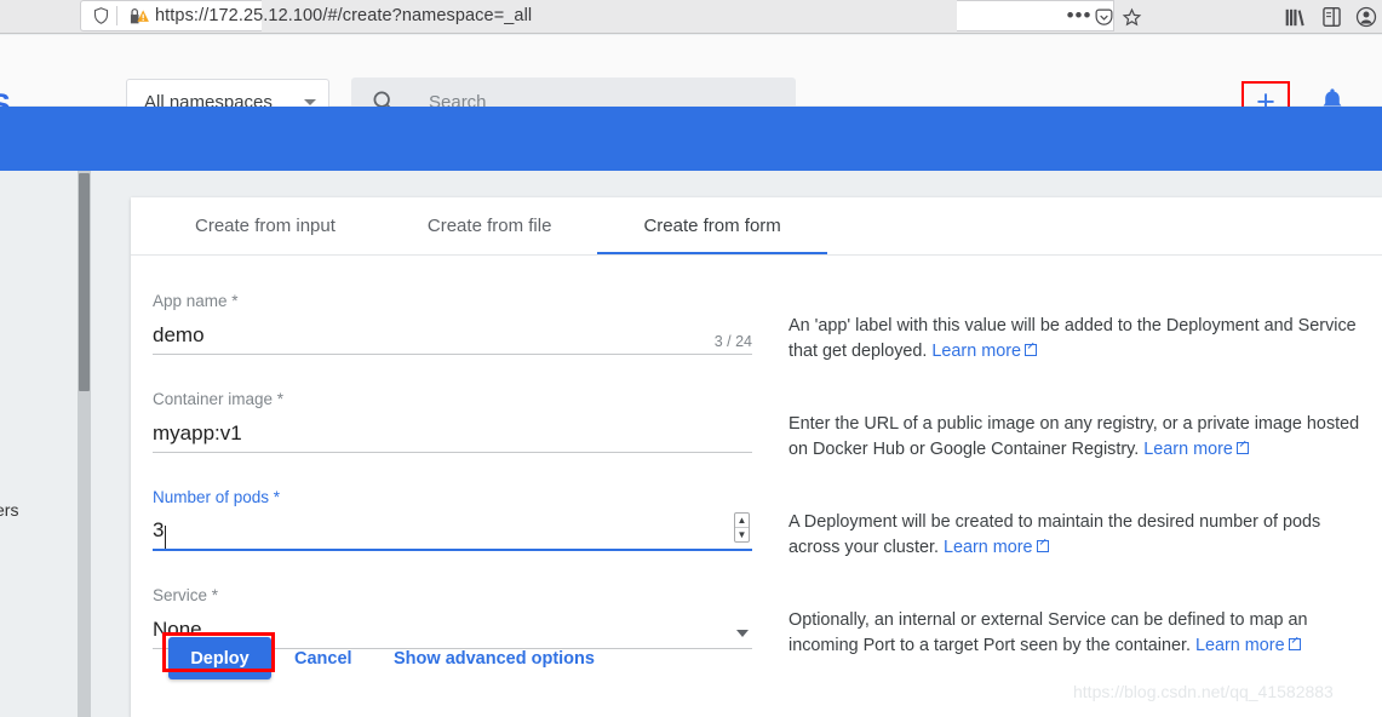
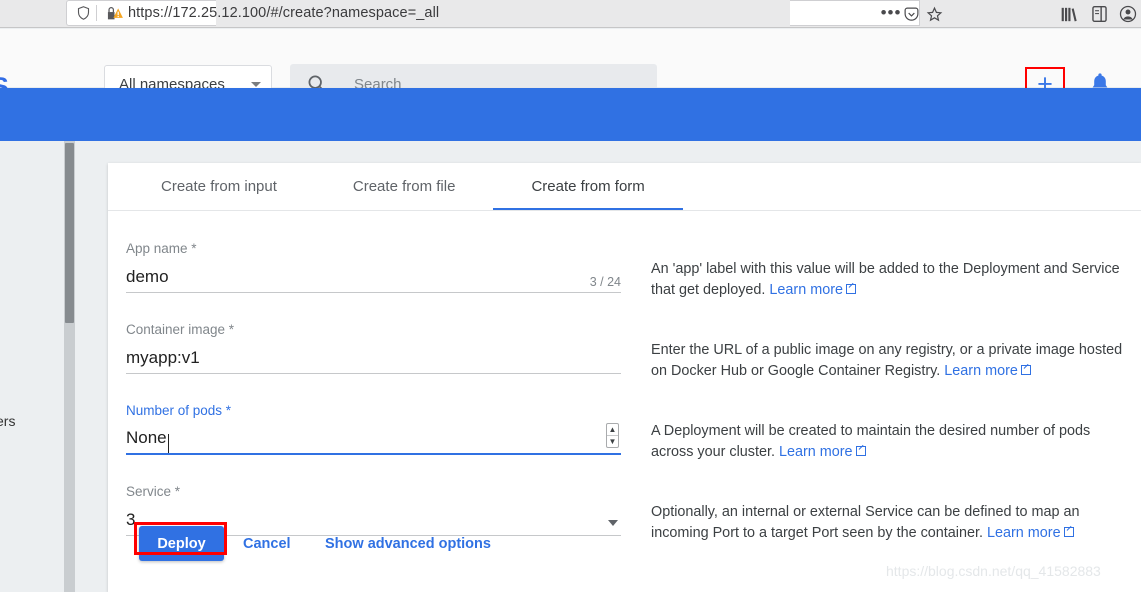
  https://172.25.12.100/#/create?namespace=_all
  •••
  S
  All namespaces
  Search
  +
  Create from input
  Create from file
  Create from form
  App name *
  demo
  3 / 24
  Container image *
  myapp:v1
  Number of pods *
- 3
+ None
  ▲
  ▼
  Service *
- None
+ 3
  An 'app' label with this value will be added to the Deployment and Service that get deployed. Learn more
  Enter the URL of a public image on any registry, or a private image hosted on Docker Hub or Google Container Registry. Learn more
  A Deployment will be created to maintain the desired number of pods across your cluster. Learn more
  Optionally, an internal or external Service can be defined to map an incoming Port to a target Port seen by the container. Learn more
  Deploy
  Cancel
  Show advanced options
  https://blog.csdn.net/qq_41582883
